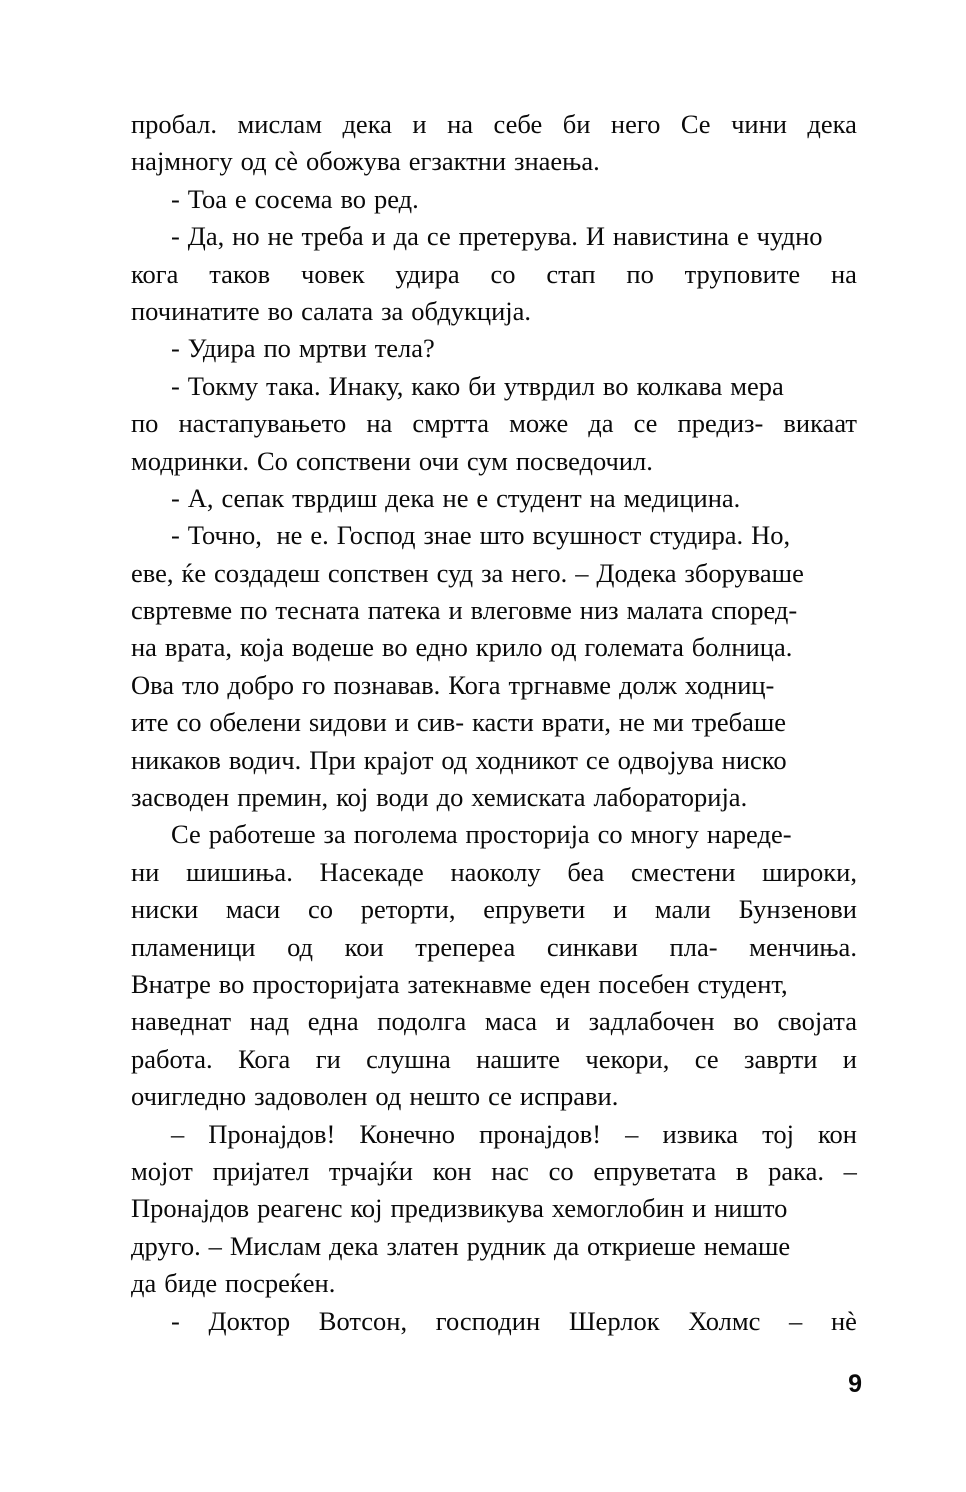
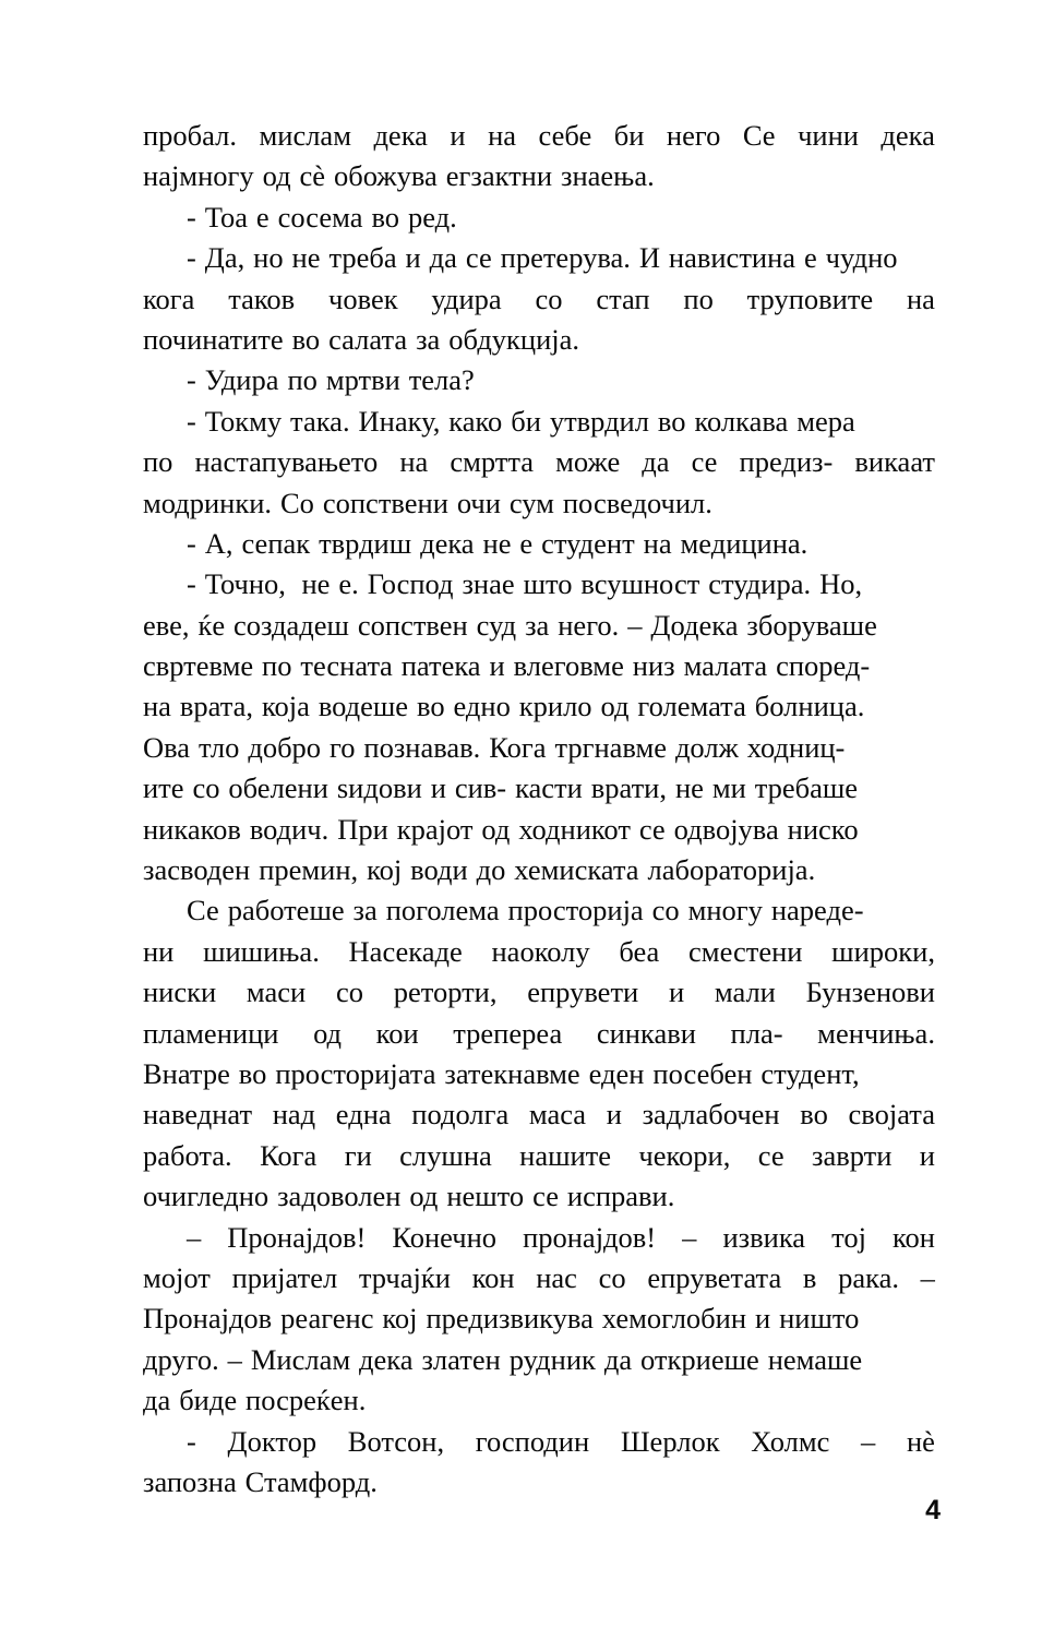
  пробал.
  мислам
  дека
  и
  на
  себе
  би
  него
  Се
  чини
  дека
  најмногу
  од
  сè
  обожува
  егзактни
  знаења.
  -
  Тоа
  е
  сосема
  во
  ред.
  -
  Да,
  но
  не
  треба
  и
  да
  се
  претерува.
  И
  навистина
  е
  чудно
  кога
  таков
  човек
  удира
  со
  стап
  по
  труповите
  на
  починатите
  во
  салата
  за
  обдукција.
  -
  Удира
  по
  мртви
  тела?
  -
  Токму
  така.
  Инаку,
  како
  би
  утврдил
  во
  колкава
  мера
  по
  настапувањето
  на
  смртта
  може
  да
  се
  предиз-
  викаат
  модринки.
  Со
  сопствени
  очи
  сум
  посведочил.
  -
  А,
  сепак
  тврдиш
  дека
  не
  е
  студент
  на
  медицина.
  -
  Точно,
  не
  е.
  Господ
  знае
  што
  всушност
  студира.
  Но,
  еве,
  ќе
  создадеш
  сопствен
  суд
  за
  него.
  –
  Додека
  зборуваше
  свртевме
  по
  теснатa
  патека
  и
  влеговме
  низ
  малата
  според-
  на
  врата,
  која
  водеше
  во
  едно
  крило
  од
  големата
  болница.
  Ова
  тло
  добро
  го
  познавав.
  Кога
  тргнавме
  долж
  ходниц-
  ите
  со
  обелени
  ѕидови
  и
  сив-
  касти
  врати,
  не
  ми
  требаше
  никаков
  водич.
  При
  крајот
  од
  ходникот
  се
  одвојува
  ниско
  засводен
  премин,
  кој
  води
  до
  хемиската
  лабораторија.
  Се
  работеше
  за
  поголема
  просторија
  со
  многу
  нареде-
  ни
  шишиња.
  Насекаде
  наоколу
  беа
  сместени
  широки,
  ниски
  маси
  со
  реторти,
  епрувети
  и
  мали
  Бунзенови
  пламеници
  од
  кои
  трепереа
  синкави
  пла-
  менчиња.
  Внатре
  во
  просторијата
  затекнавме
  еден
  посебен
  студент,
  наведнат
  над
  една
  подолга
  маса
  и
  задлабочен
  во
  својата
  работа.
  Кога
  ги
  слушна
  нашите
  чекори,
  се
  заврти
  и
  очигледно
  задоволен
  од
  нешто
  се
  исправи.
  –
  Пронајдов!
  Конечно
  пронајдов!
  –
  извика
  тој
  кон
  мојот
  пријател
  трчајќи
  кон
  нас
  со
  епруветата
  в
  рака.
  –
  Пронајдов
  реагенс
  кој
  предизвикува
  хемоглобин
  и
  ништо
  друго.
  –
  Мислам
  дека
  златен
  рудник
  да
  откриеше
  немаше
  да
  биде
  посреќен.
  -
  Доктор
  Вотсон,
  господин
  Шерлок
  Холмс
  –
  нè
+ запозна
+ Стамфорд.
- 9
+ 4
